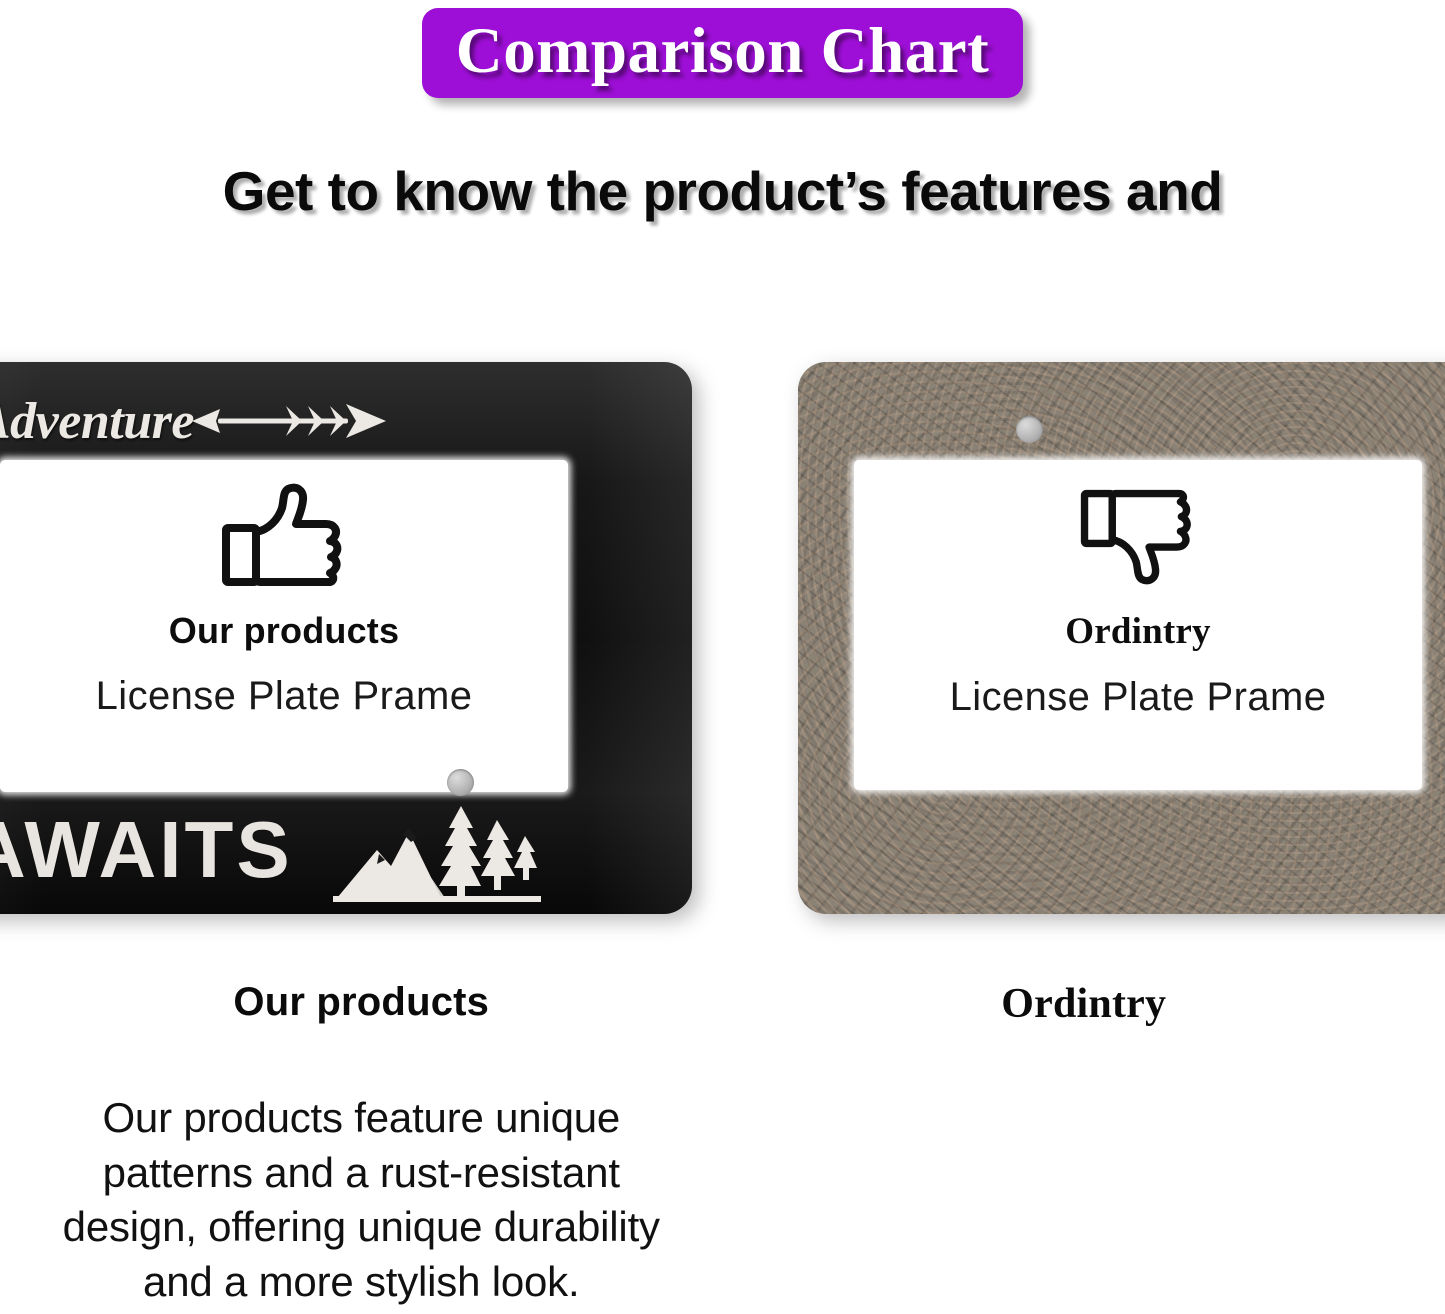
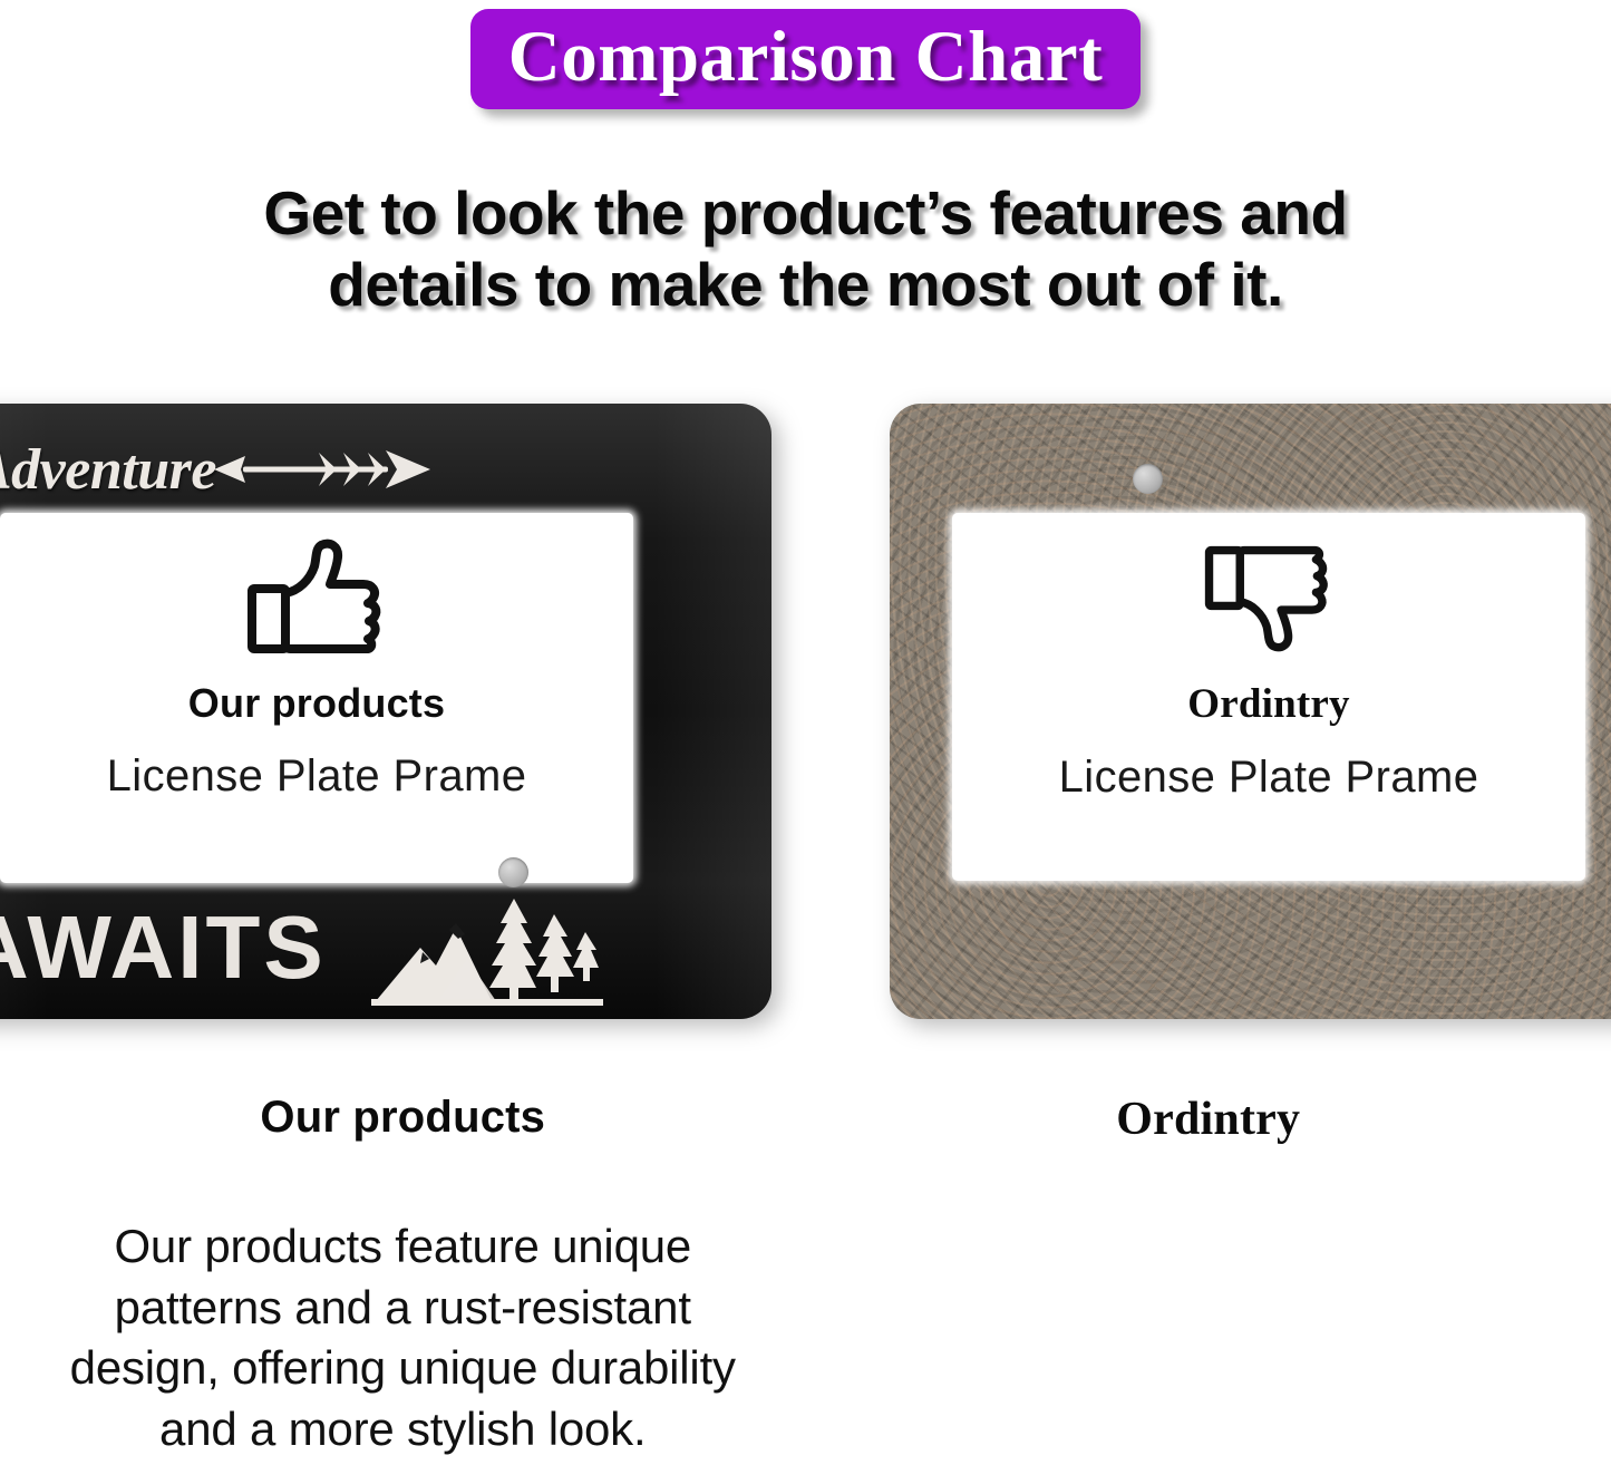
  Comparison Chart
- Get to know the product’s features and
+ Get to look the product’s features and
+ details to make the most out of it.
  dventure
  WAITS
  Our products
  License Plate Prame
  Ordintry
  License Plate Prame
  Our products
  Our products feature unique patterns and a rust-resistant design, offering unique durability and a more stylish look.
  Ordintry
